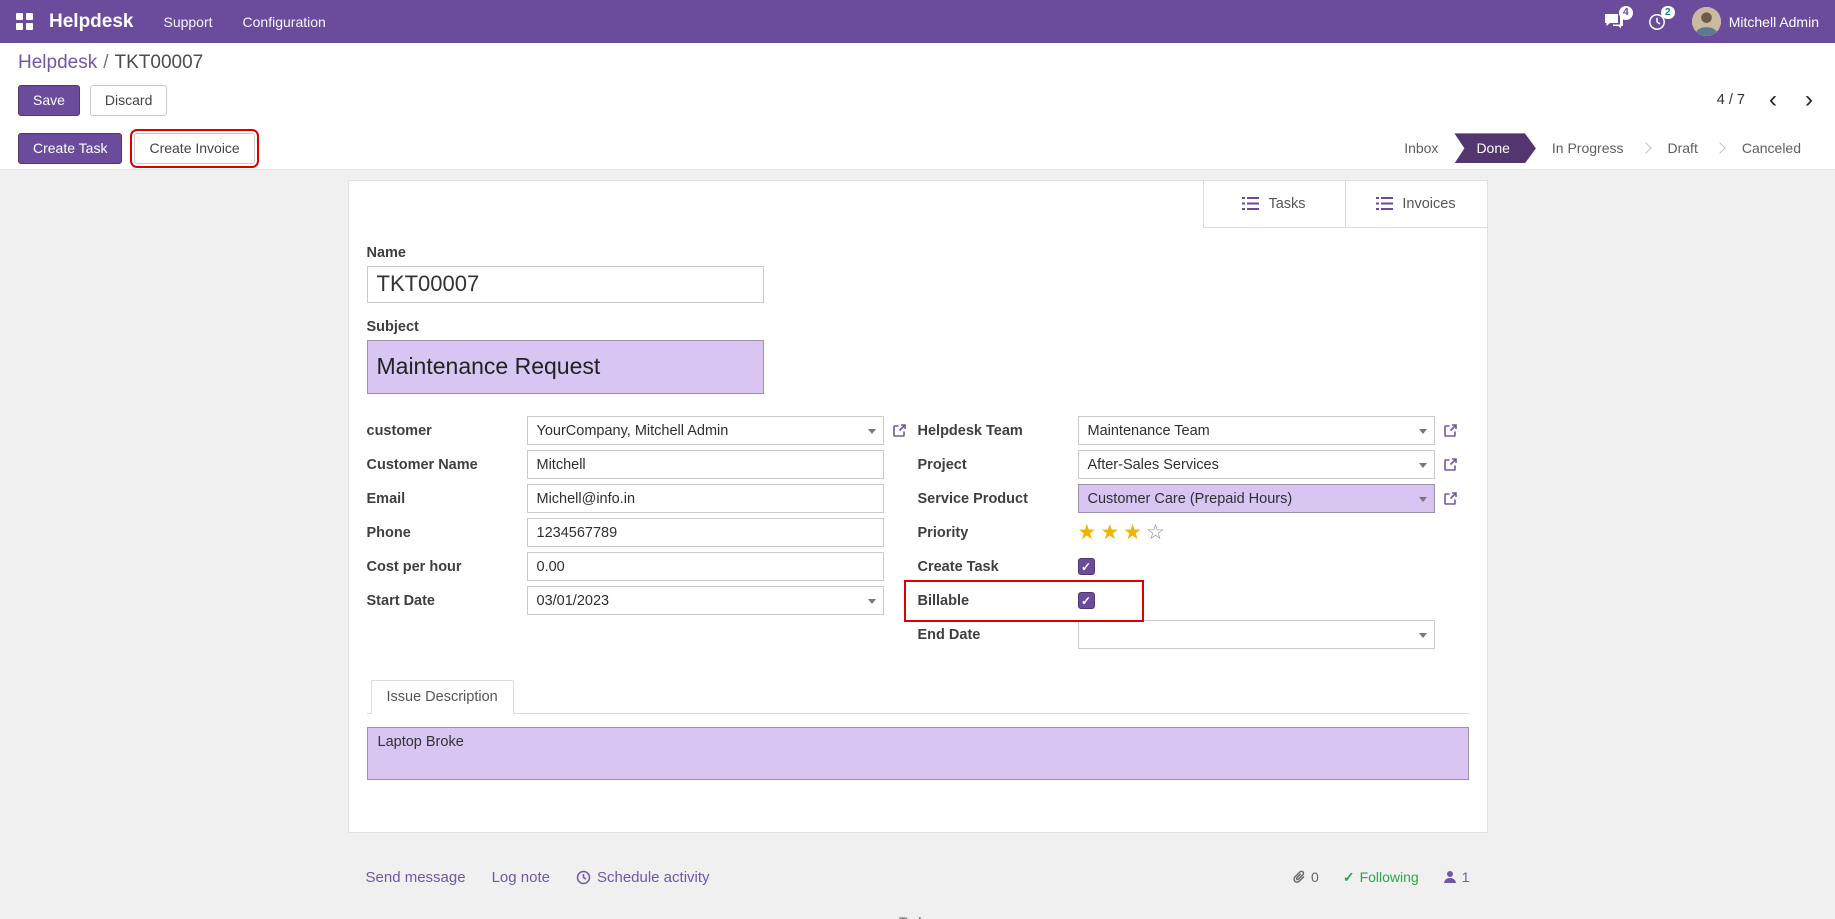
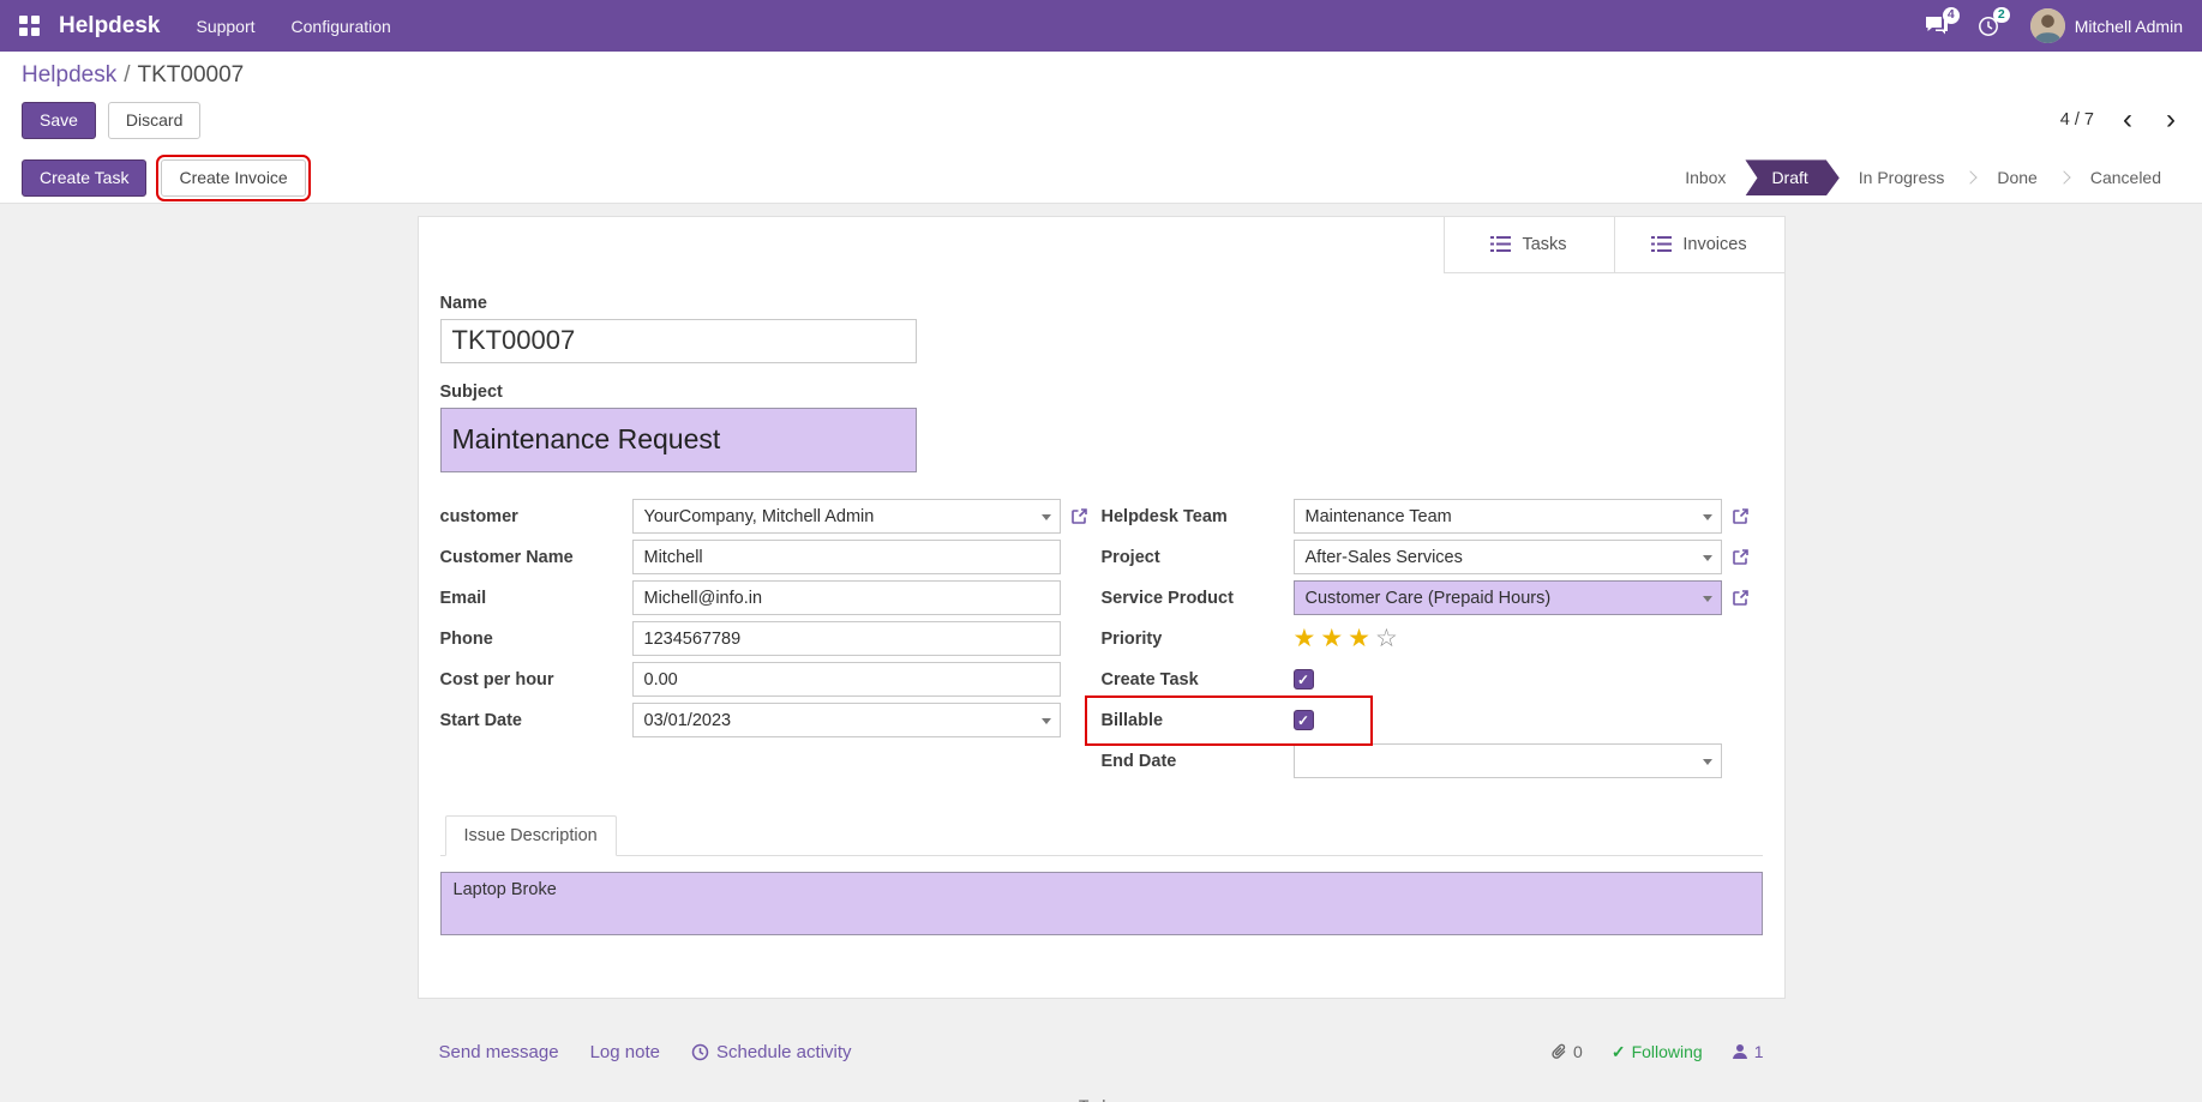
  Helpdesk
  Support
  Configuration
  4
  2
  Mitchell Admin
  Helpdesk / TKT00007
  Save
  Discard
  4 / 7
  Create Task
  Create Invoice
  Inbox
- Done
+ Draft
  In Progress
- Draft
+ Done
  Canceled
  Tasks
  Invoices
  Name
  TKT00007
  Subject
  Maintenance Request
  customer
  YourCompany, Mitchell Admin
  Customer Name
  Mitchell
  Email
  Michell@info.in
  Phone
  1234567789
  Cost per hour
  0.00
  Start Date
  03/01/2023
  Helpdesk Team
  Maintenance Team
  Project
  After-Sales Services
  Service Product
  Customer Care (Prepaid Hours)
  Priority
  Create Task
  Billable
  End Date
  Issue Description
  Laptop Broke
  Send message
  Log note
  Schedule activity
  0
  Following
  1
